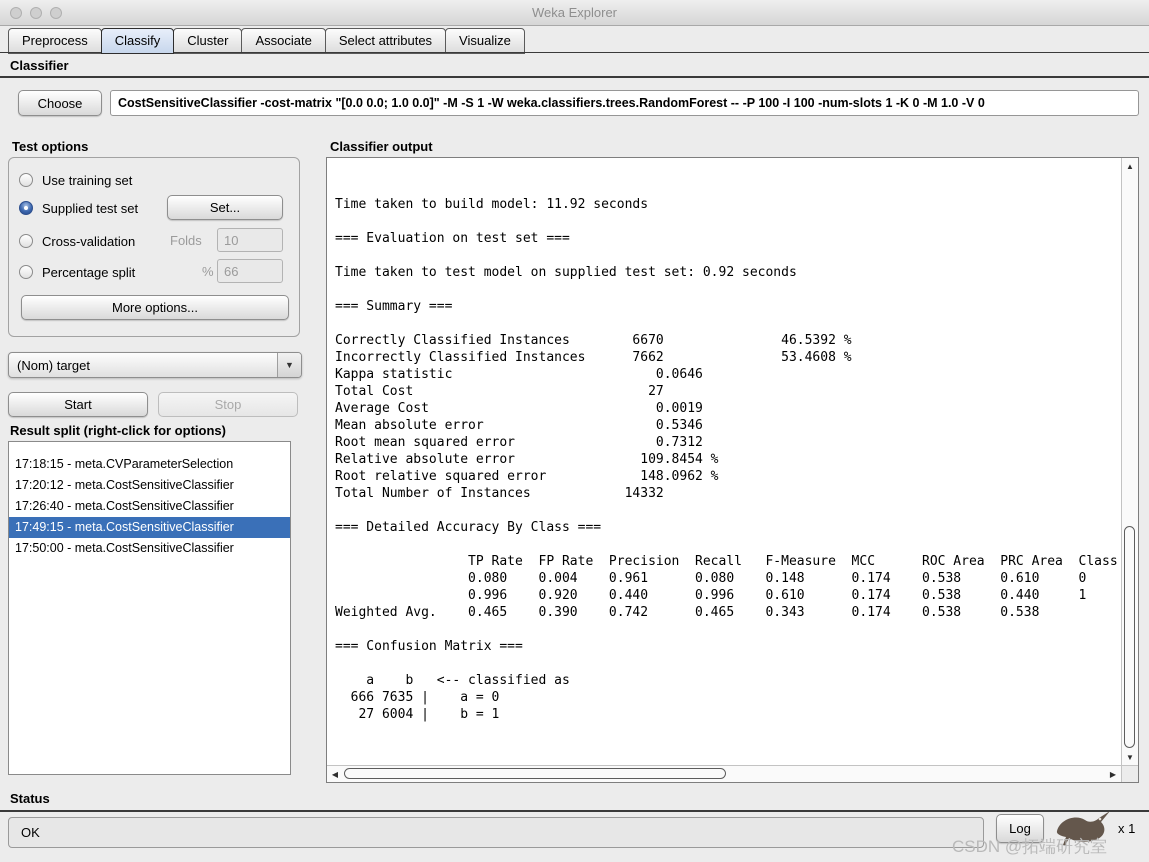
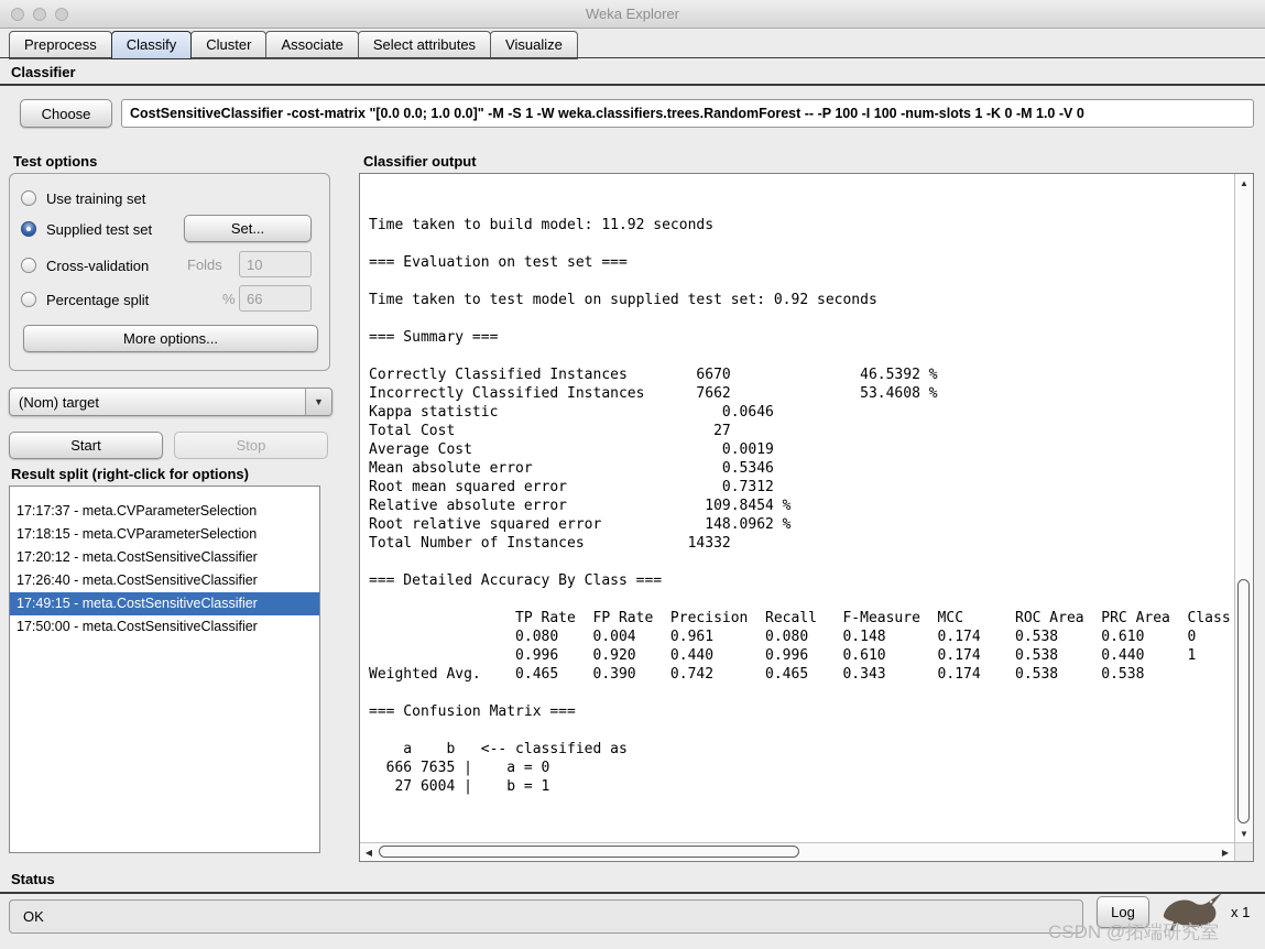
  Weka Explorer
  Preprocess
  Classify
  Cluster
  Associate
  Select attributes
  Visualize
  Classifier
  Choose
  CostSensitiveClassifier -cost-matrix "[0.0 0.0; 1.0 0.0]" -M -S 1 -W weka.classifiers.trees.RandomForest -- -P 100 -I 100 -num-slots 1 -K 0 -M 1.0 -V 0
  Test options
  Use training set
  Supplied test set
  Set...
  Cross-validation
  Folds
  10
  Percentage split
  %
  66
  More options...
  (Nom) target
  ▼
  Start
  Stop
  Result split (right-click for options)
+ 17:17:37 - meta.CVParameterSelection
  17:18:15 - meta.CVParameterSelection
  17:20:12 - meta.CostSensitiveClassifier
  17:26:40 - meta.CostSensitiveClassifier
  17:49:15 - meta.CostSensitiveClassifier
  17:50:00 - meta.CostSensitiveClassifier
  Classifier output
  Time taken to build model: 11.92 seconds
  === Evaluation on test set ===
  Time taken to test model on supplied test set: 0.92 seconds
  === Summary ===
  Correctly Classified Instances 6670 46.5392 %
  Incorrectly Classified Instances 7662 53.4608 %
  Kappa statistic 0.0646
  Total Cost 27
  Average Cost 0.0019
  Mean absolute error 0.5346
  Root mean squared error 0.7312
  Relative absolute error 109.8454 %
  Root relative squared error 148.0962 %
  Total Number of Instances 14332
  === Detailed Accuracy By Class ===
  TP Rate FP Rate Precision Recall F-Measure MCC ROC Area PRC Area Class
  0.080 0.004 0.961 0.080 0.148 0.174 0.538 0.610 0
  0.996 0.920 0.440 0.996 0.610 0.174 0.538 0.440 1
  Weighted Avg. 0.465 0.390 0.742 0.465 0.343 0.174 0.538 0.538
  === Confusion Matrix ===
  a b <-- classified as
  666 7635 | a = 0
  27 6004 | b = 1
  ▲
  ▼
  ◀
  ▶
  Status
  OK
  Log
  x 1
  CSDN @拓端研究室
